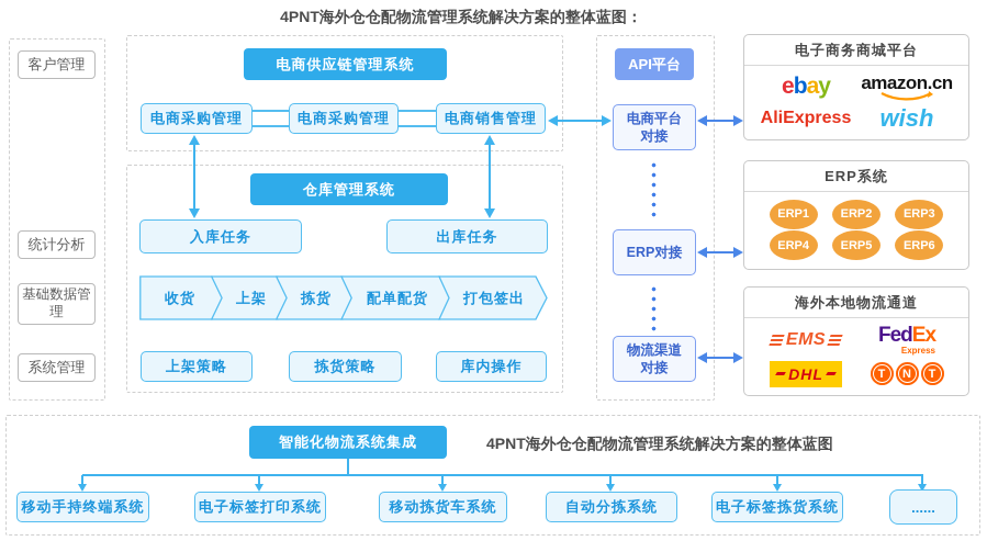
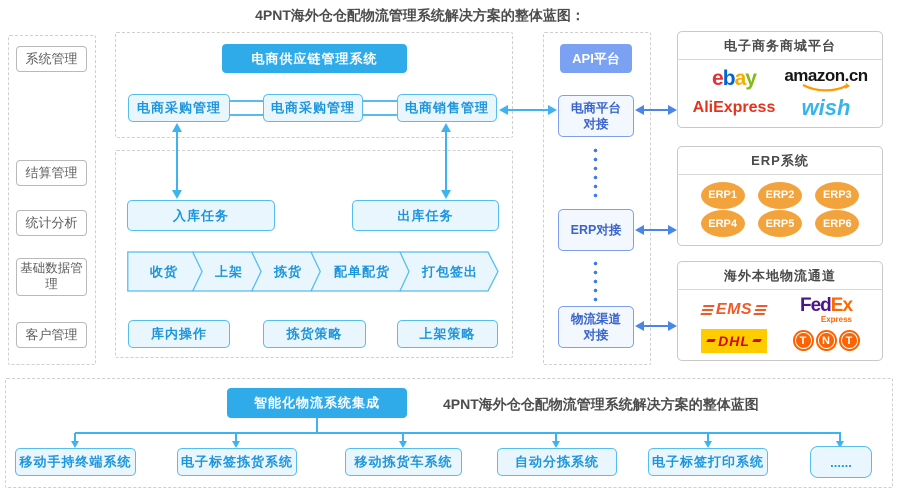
  4PNT海外仓仓配物流管理系统解决方案的整体蓝图：
- 客户管理
+ 系统管理
+ 结算管理
  统计分析
  基础数据管理
- 系统管理
+ 客户管理
  电商供应链管理系统
  电商采购管理
  电商采购管理
  电商销售管理
- 仓库管理系统
  入库任务
  出库任务
  收货
  上架
  拣货
  配单配货
  打包签出
- 上架策略
+ 库内操作
  拣货策略
- 库内操作
+ 上架策略
  API平台
  电商平台对接
  ERP对接
  物流渠道对接
  电子商务商城平台
  ebay
  amazon.cn
  AliExpress
  wish
  ERP系统
  ERP1
  ERP2
  ERP3
  ERP4
  ERP5
  ERP6
  海外本地物流通道
  EMS
  FedEx
  Express
  DHL
  T
  N
  T
  智能化物流系统集成
  4PNT海外仓仓配物流管理系统解决方案的整体蓝图
  移动手持终端系统
- 电子标签打印系统
+ 电子标签拣货系统
  移动拣货车系统
  自动分拣系统
- 电子标签拣货系统
+ 电子标签打印系统
  ......
